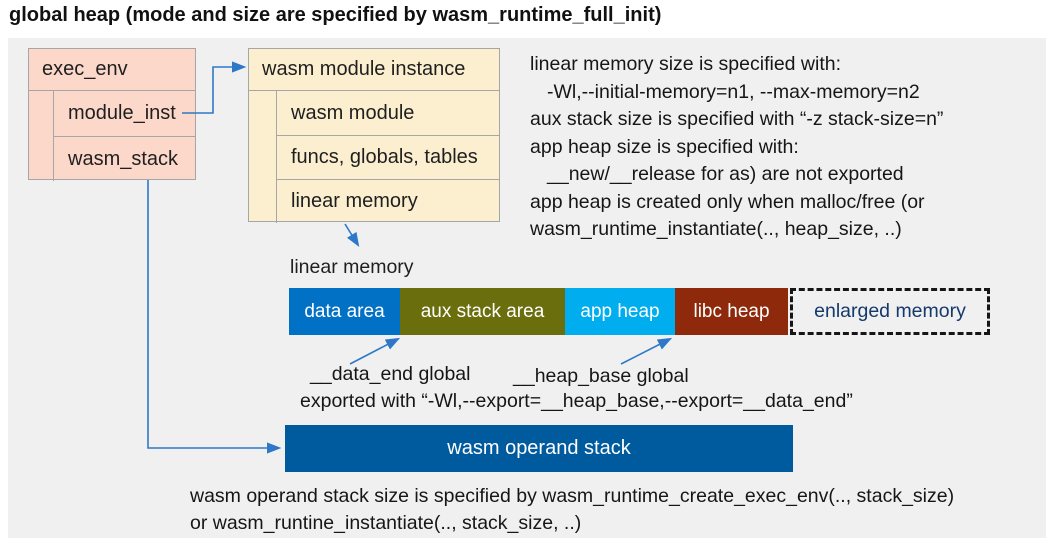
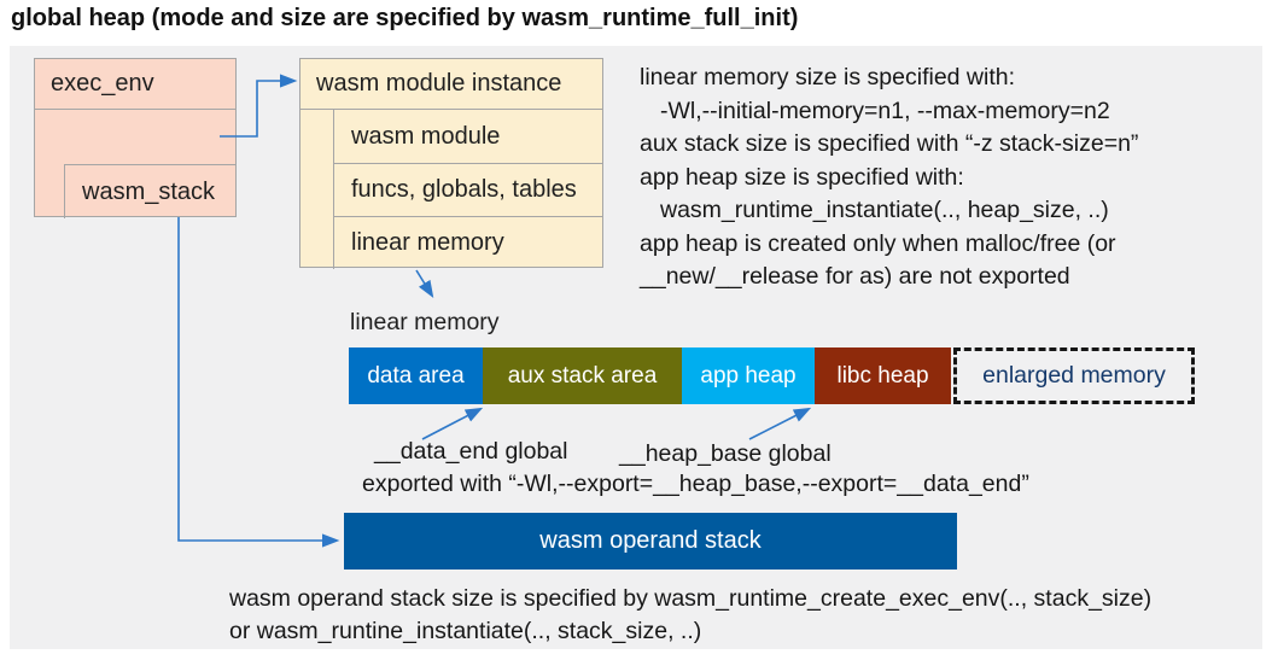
  global heap (mode and size are specified by wasm_runtime_full_init)
  exec_env
- module_inst
  wasm_stack
  wasm module instance
  wasm module
  funcs, globals, tables
  linear memory
  linear memory size is specified with:
  -Wl,--initial-memory=n1, --max-memory=n2
  aux stack size is specified with “-z stack-size=n”
  app heap size is specified with:
- __new/__release for as) are not exported
+ wasm_runtime_instantiate(.., heap_size, ..)
  app heap is created only when malloc/free (or
- wasm_runtime_instantiate(.., heap_size, ..)
+ __new/__release for as) are not exported
  linear memory
  data area
  aux stack area
  app heap
  libc heap
  enlarged memory
  __data_end global
  __heap_base global
  exported with “-Wl,--export=__heap_base,--export=__data_end”
  wasm operand stack
  wasm operand stack size is specified by wasm_runtime_create_exec_env(.., stack_size)
  or wasm_runtine_instantiate(.., stack_size, ..)
